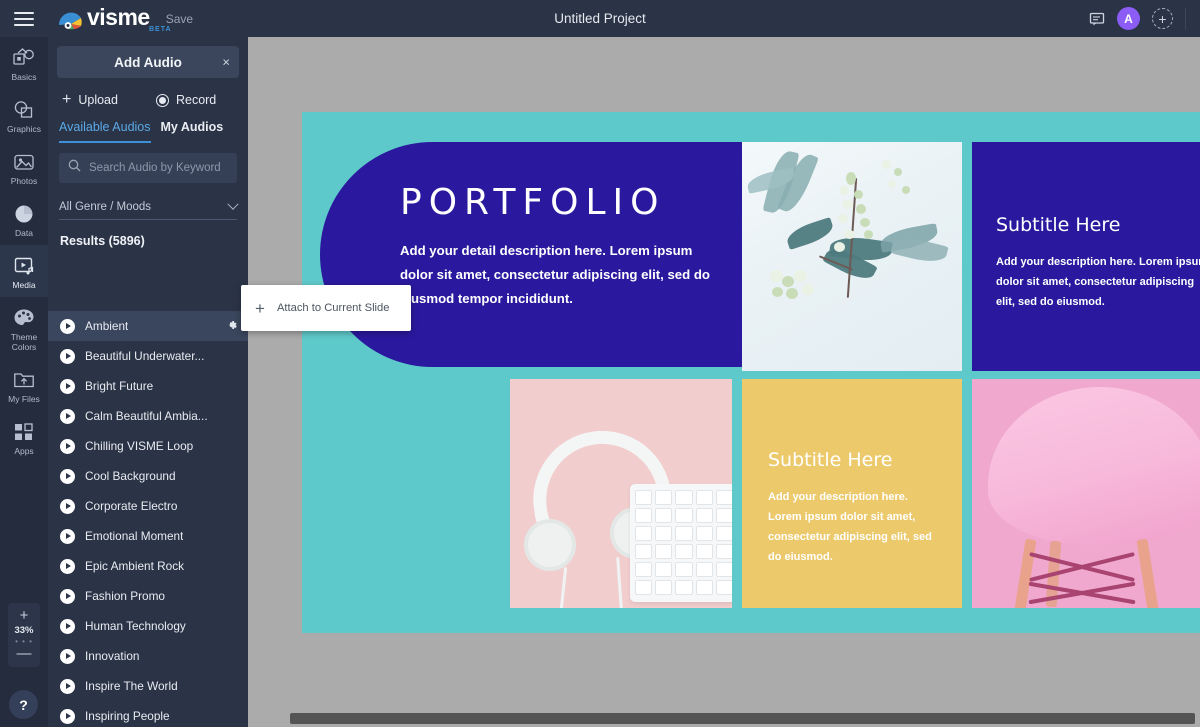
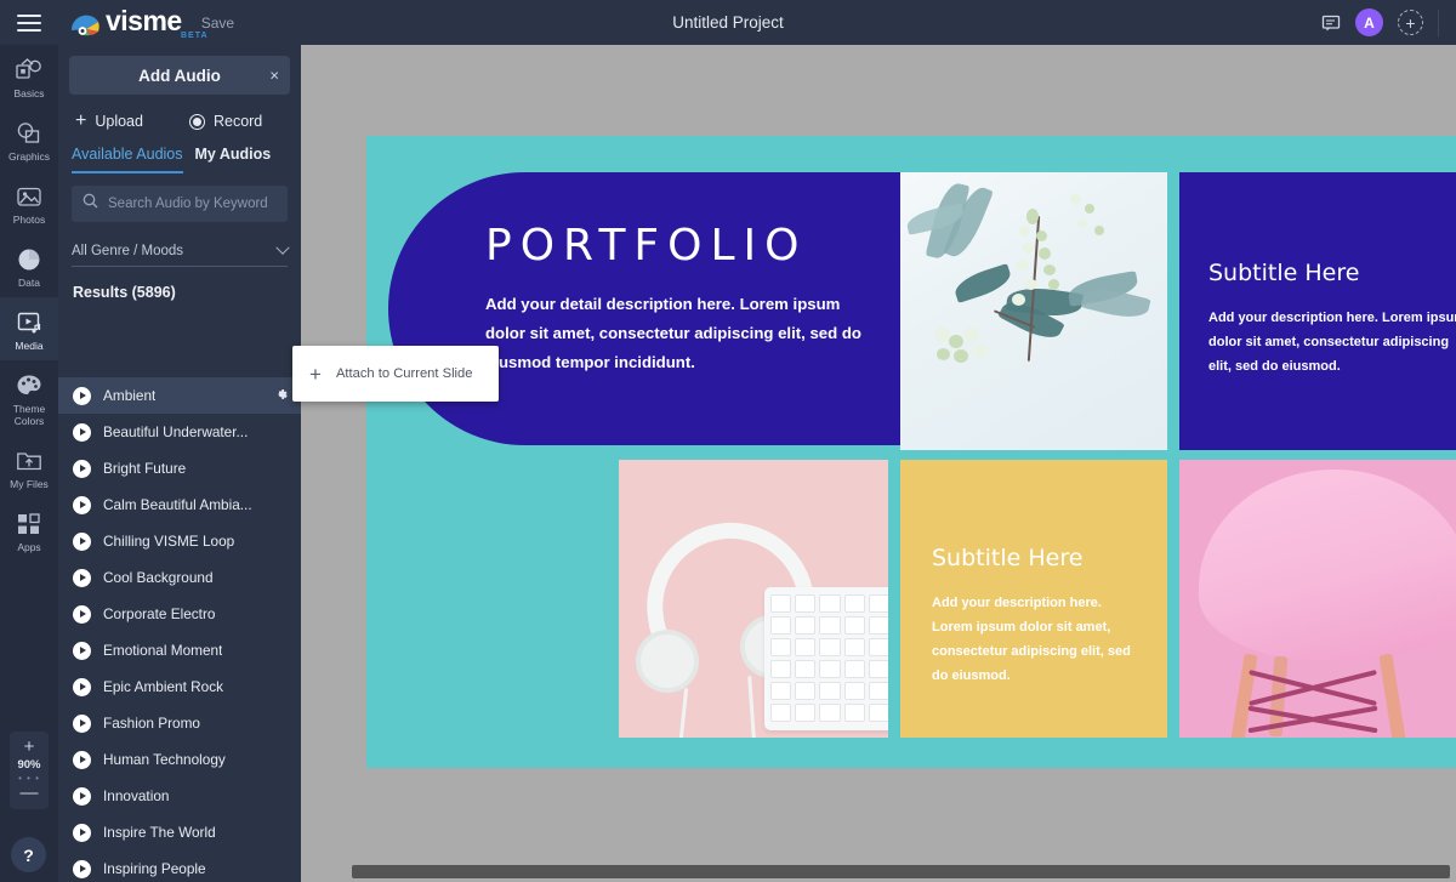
  visme
  Save
  Untitled Project
  A
  +
  Basics
  Graphics
  Photos
  Data
  Media
  Theme Colors
  My Files
  Apps
  +
- 33%
+ 90%
  • • •
  —
  ?
  Add Audio
  ×
  +
  Upload
  Record
  Available Audios
  My Audios
  Search Audio by Keyword
  All Genre / Moods
  Results (5896)
  Ambient
  Beautiful Underwater...
  Bright Future
  Calm Beautiful Ambia...
  Chilling VISME Loop
  Cool Background
  Corporate Electro
  Emotional Moment
  Epic Ambient Rock
  Fashion Promo
  Human Technology
  Innovation
  Inspire The World
  Inspiring People
  +
  Attach to Current Slide
  PORTFOLIO
  Add your detail description here. Lorem ipsum dolor sit amet, consectetur adipiscing elit, sed do usmod tempor incididunt.
  Subtitle Here
  Add your description here. Lorem ipsu dolor sit amet, consectetur adipiscing elit, sed do eiusmod.
  Subtitle Here
  Add your description here. Lorem ipsum dolor sit amet, consectetur adipiscing elit, sed do eiusmod.
